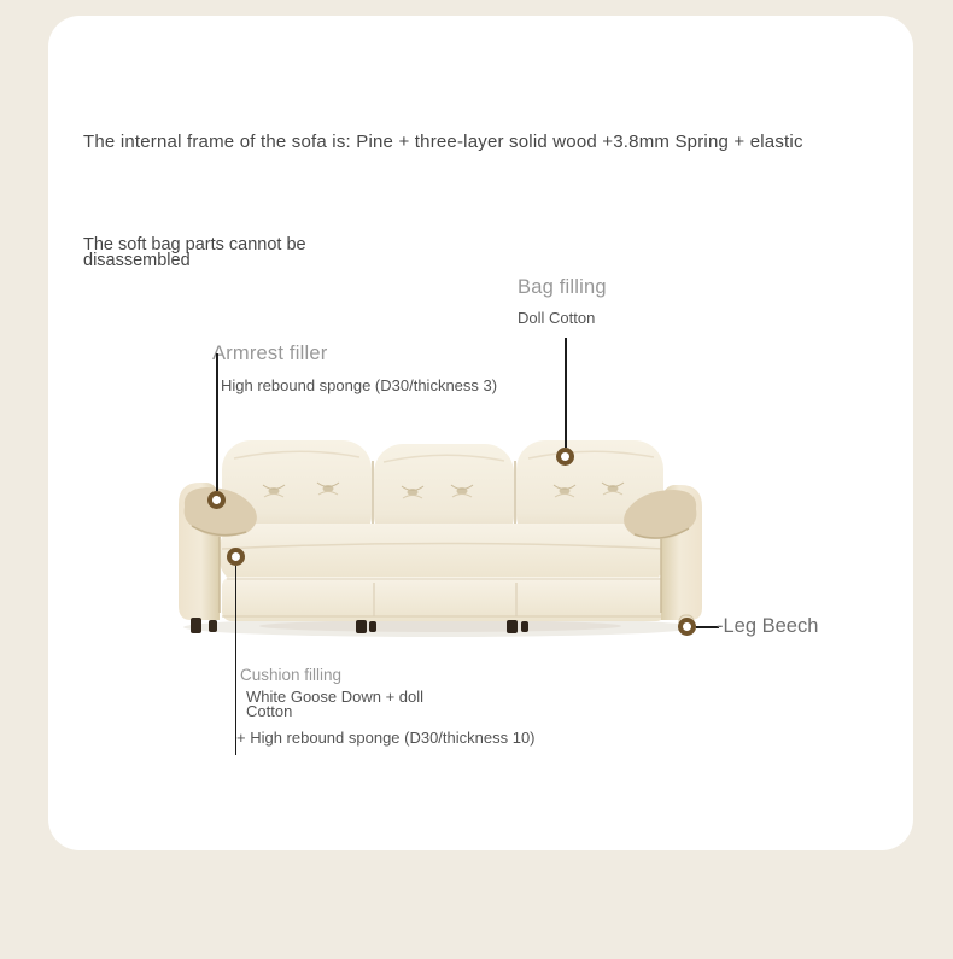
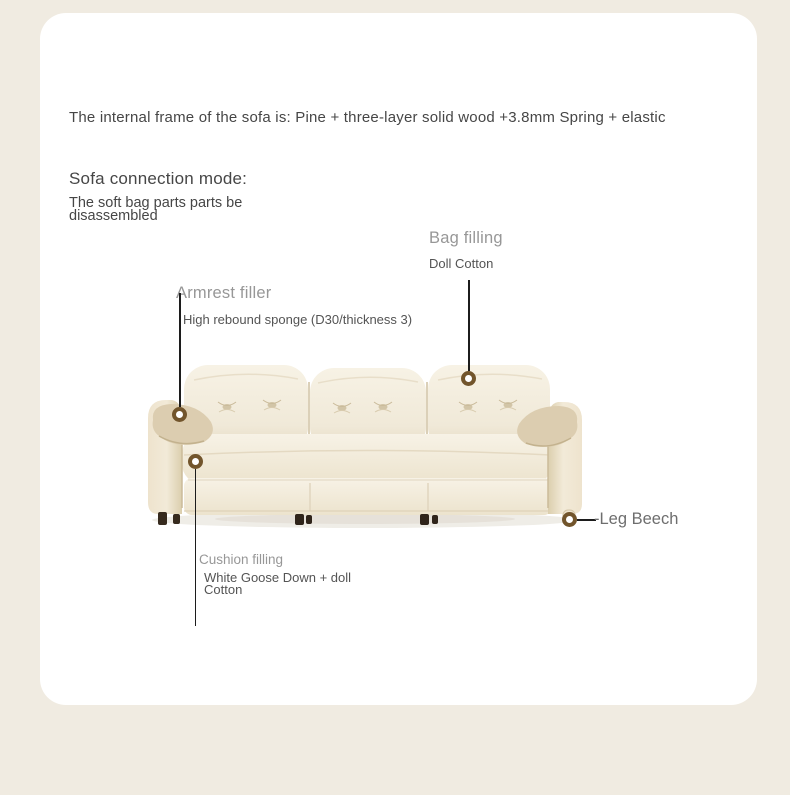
  The internal frame of the sofa is: Pine + three-layer solid wood +3.8mm Spring + elastic
+ Sofa connection mode:
- The soft bag parts cannot be
+ The soft bag parts parts be
  disassembled
  Bag filling
  Doll Cotton
  Armrest filler
  High rebound sponge (D30/thickness 3)
  Cushion filling
  White Goose Down + doll
  Cotton
- + High rebound sponge (D30/thickness 10)
  -Leg Beech
